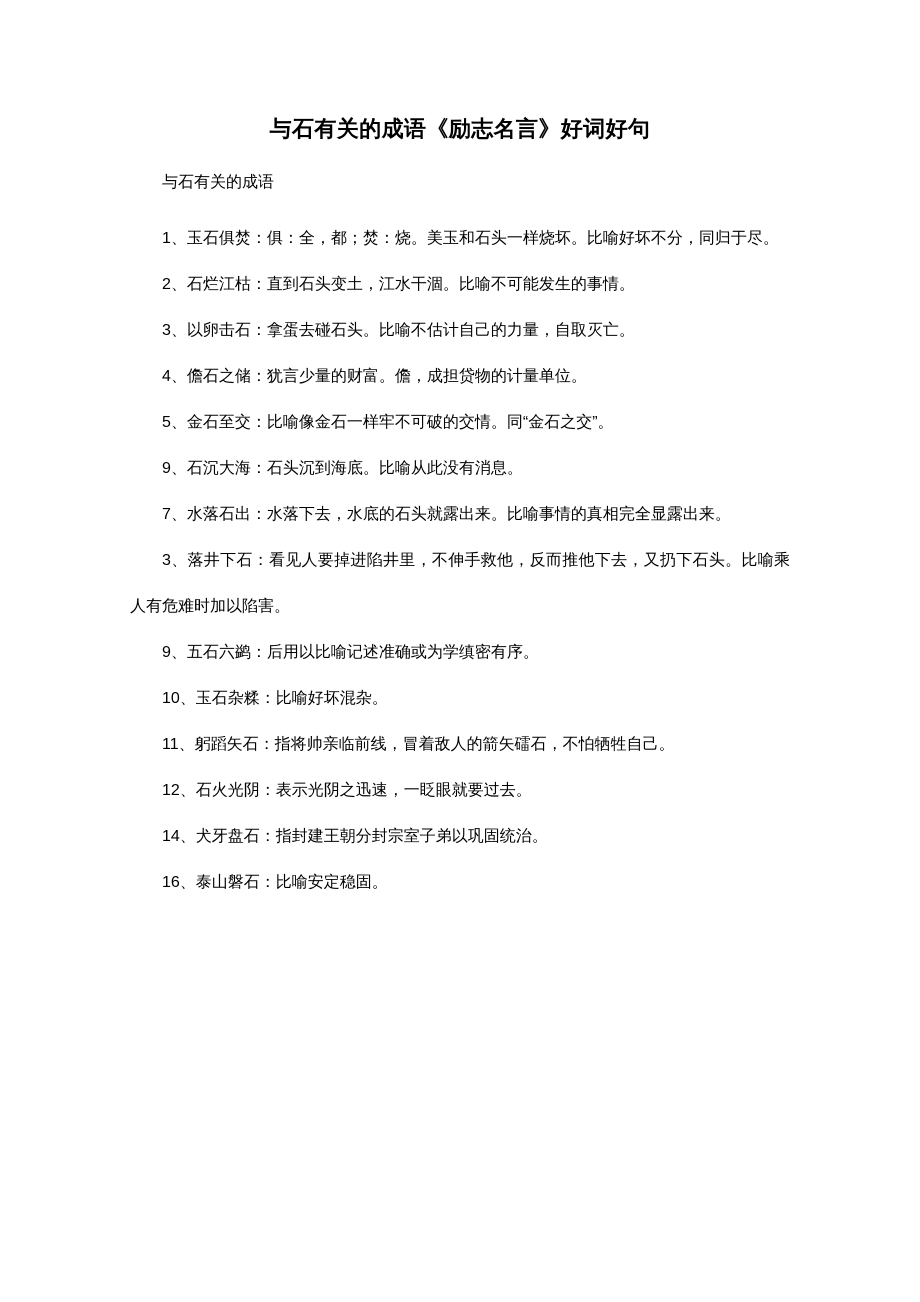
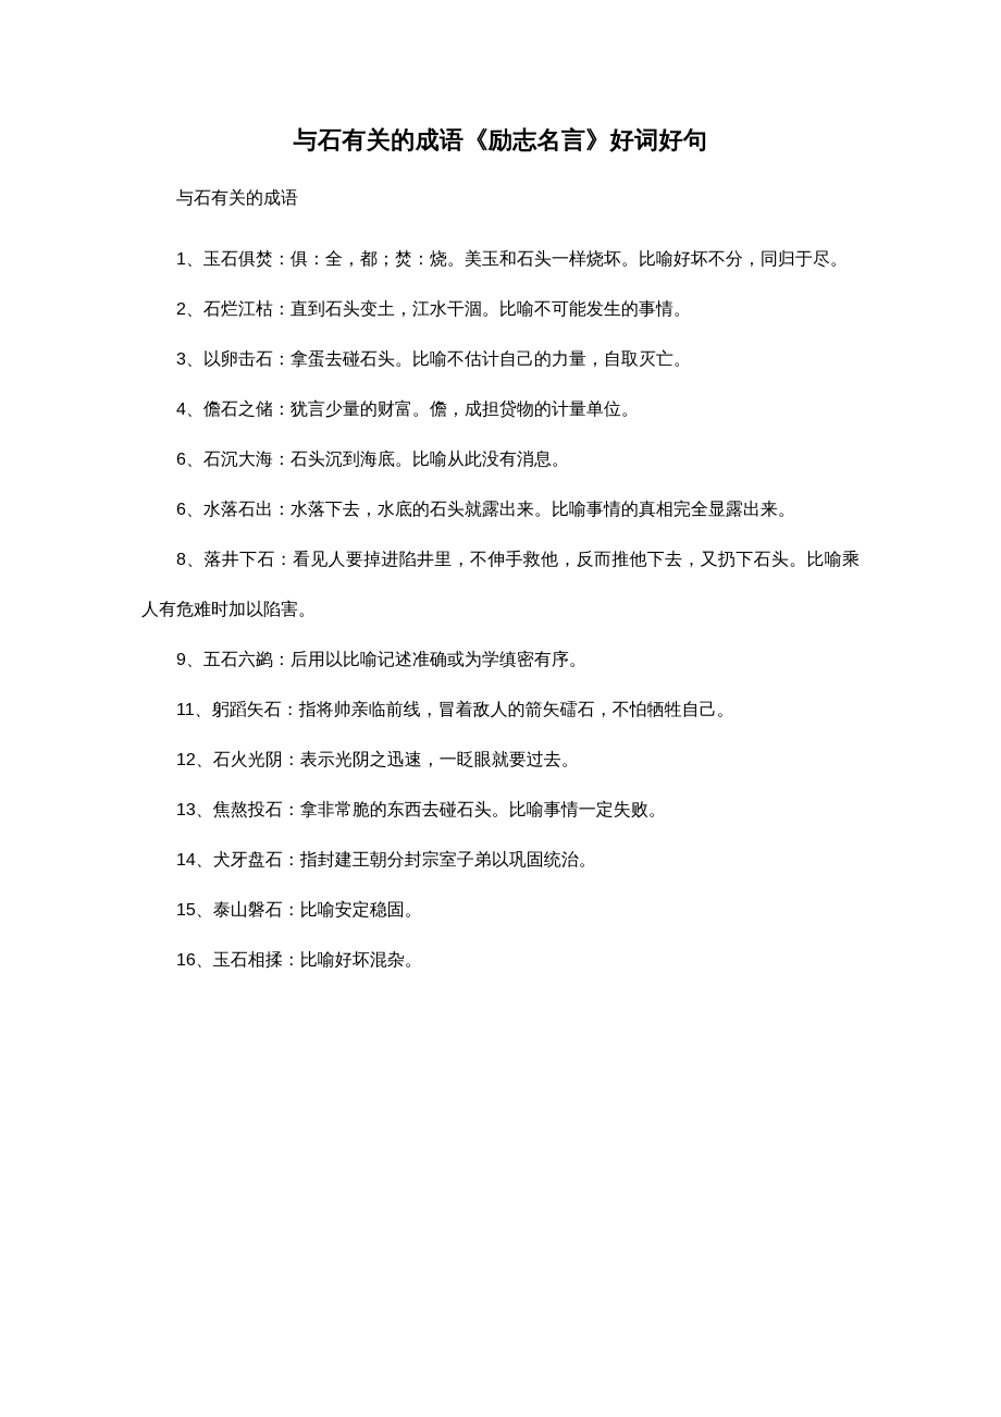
  与石有关的成语《励志名言》好词好句
  与石有关的成语
  1、玉石俱焚：俱：全，都；焚：烧。美玉和石头一样烧坏。比喻好坏不分，同归于尽。
  2、石烂江枯：直到石头变土，江水干涸。比喻不可能发生的事情。
  3、以卵击石：拿蛋去碰石头。比喻不估计自己的力量，自取灭亡。
  4、儋石之储：犹言少量的财富。儋，成担贷物的计量单位。
- 5、金石至交：比喻像金石一样牢不可破的交情。同“金石之交”。
- 9、石沉大海：石头沉到海底。比喻从此没有消息。
+ 6、石沉大海：石头沉到海底。比喻从此没有消息。
- 7、水落石出：水落下去，水底的石头就露出来。比喻事情的真相完全显露出来。
+ 6、水落石出：水落下去，水底的石头就露出来。比喻事情的真相完全显露出来。
- 3、落井下石：看见人要掉进陷井里，不伸手救他，反而推他下去，又扔下石头。比喻乘人有危难时加以陷害。
+ 8、落井下石：看见人要掉进陷井里，不伸手救他，反而推他下去，又扔下石头。比喻乘人有危难时加以陷害。
  9、五石六鹢：后用以比喻记述准确或为学缜密有序。
- 10、玉石杂糅：比喻好坏混杂。
  11、躬蹈矢石：指将帅亲临前线，冒着敌人的箭矢礌石，不怕牺牲自己。
  12、石火光阴：表示光阴之迅速，一眨眼就要过去。
+ 13、焦熬投石：拿非常脆的东西去碰石头。比喻事情一定失败。
  14、犬牙盘石：指封建王朝分封宗室子弟以巩固统治。
- 16、泰山磐石：比喻安定稳固。
+ 15、泰山磐石：比喻安定稳固。
+ 16、玉石相揉：比喻好坏混杂。
